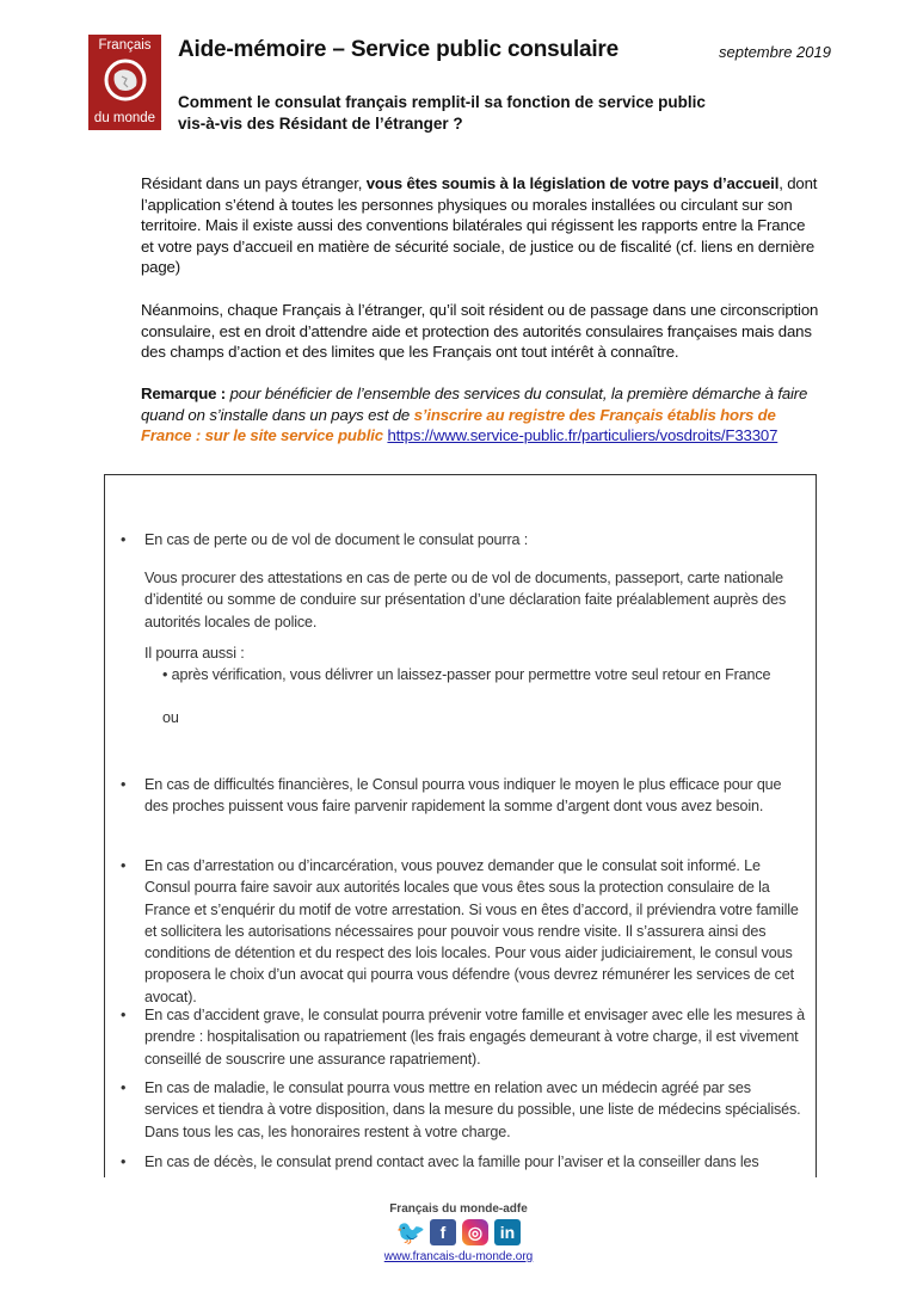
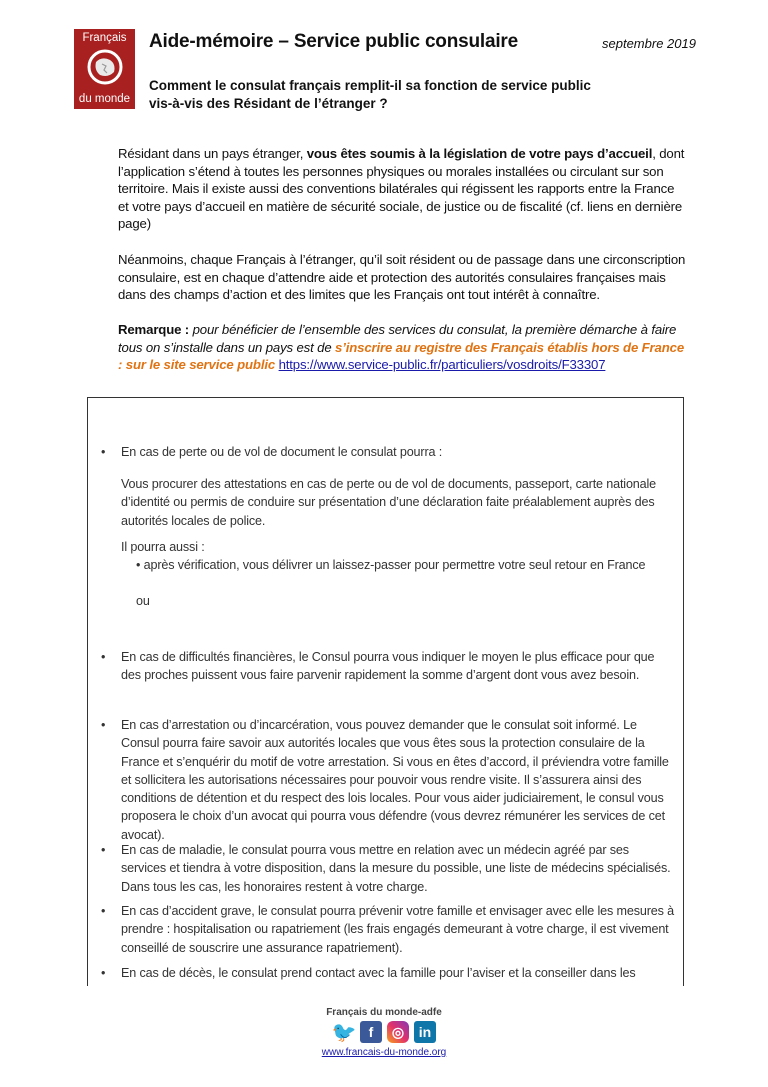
  Français
  du monde
  Aide-mémoire – Service public consulaire
  septembre 2019
  Comment le consulat français remplit-il sa fonction de service public
  vis-à-vis des Résidant de l’étranger ?
  Résidant dans un pays étranger, vous êtes soumis à la législation de votre pays d’accueil, dont l’application s’étend à toutes les personnes physiques ou morales installées ou circulant sur son territoire. Mais il existe aussi des conventions bilatérales qui régissent les rapports entre la France et votre pays d’accueil en matière de sécurité sociale, de justice ou de fiscalité (cf. liens en dernière page)
- Néanmoins, chaque Français à l’étranger, qu’il soit résident ou de passage dans une circonscription consulaire, est en droit d’attendre aide et protection des autorités consulaires françaises mais dans des champs d’action et des limites que les Français ont tout intérêt à connaître.
+ Néanmoins, chaque Français à l’étranger, qu’il soit résident ou de passage dans une circonscription consulaire, est en chaque d’attendre aide et protection des autorités consulaires françaises mais dans des champs d’action et des limites que les Français ont tout intérêt à connaître.
- Remarque : pour bénéficier de l’ensemble des services du consulat, la première démarche à faire quand on s’installe dans un pays est de s’inscrire au registre des Français établis hors de France : sur le site service public https://www.service-public.fr/particuliers/vosdroits/F33307
+ Remarque : pour bénéficier de l’ensemble des services du consulat, la première démarche à faire tous on s’installe dans un pays est de s’inscrire au registre des Français établis hors de France : sur le site service public https://www.service-public.fr/particuliers/vosdroits/F33307
  •
  En cas de perte ou de vol de document le consulat pourra :
- Vous procurer des attestations en cas de perte ou de vol de documents, passeport, carte nationale d’identité ou somme de conduire sur présentation d’une déclaration faite préalablement auprès des autorités locales de police.
+ Vous procurer des attestations en cas de perte ou de vol de documents, passeport, carte nationale d’identité ou permis de conduire sur présentation d’une déclaration faite préalablement auprès des autorités locales de police.
  Il pourra aussi :
  • après vérification, vous délivrer un laissez-passer pour permettre votre seul retour en France
  ou
  •
  En cas de difficultés financières, le Consul pourra vous indiquer le moyen le plus efficace pour que des proches puissent vous faire parvenir rapidement la somme d’argent dont vous avez besoin.
  •
  En cas d’arrestation ou d’incarcération, vous pouvez demander que le consulat soit informé. Le Consul pourra faire savoir aux autorités locales que vous êtes sous la protection consulaire de la France et s’enquérir du motif de votre arrestation. Si vous en êtes d’accord, il préviendra votre famille et sollicitera les autorisations nécessaires pour pouvoir vous rendre visite. Il s’assurera ainsi des conditions de détention et du respect des lois locales. Pour vous aider judiciairement, le consul vous proposera le choix d’un avocat qui pourra vous défendre (vous devrez rémunérer les services de cet avocat).
  •
- En cas d’accident grave, le consulat pourra prévenir votre famille et envisager avec elle les mesures à prendre : hospitalisation ou rapatriement (les frais engagés demeurant à votre charge, il est vivement conseillé de souscrire une assurance rapatriement).
+ En cas de maladie, le consulat pourra vous mettre en relation avec un médecin agréé par ses services et tiendra à votre disposition, dans la mesure du possible, une liste de médecins spécialisés. Dans tous les cas, les honoraires restent à votre charge.
  •
- En cas de maladie, le consulat pourra vous mettre en relation avec un médecin agréé par ses services et tiendra à votre disposition, dans la mesure du possible, une liste de médecins spécialisés. Dans tous les cas, les honoraires restent à votre charge.
+ En cas d’accident grave, le consulat pourra prévenir votre famille et envisager avec elle les mesures à prendre : hospitalisation ou rapatriement (les frais engagés demeurant à votre charge, il est vivement conseillé de souscrire une assurance rapatriement).
  •
  En cas de décès, le consulat prend contact avec la famille pour l’aviser et la conseiller dans les
  Français du monde-adfe
  🐦
  f
  ◎
  in
  www.francais-du-monde.org
